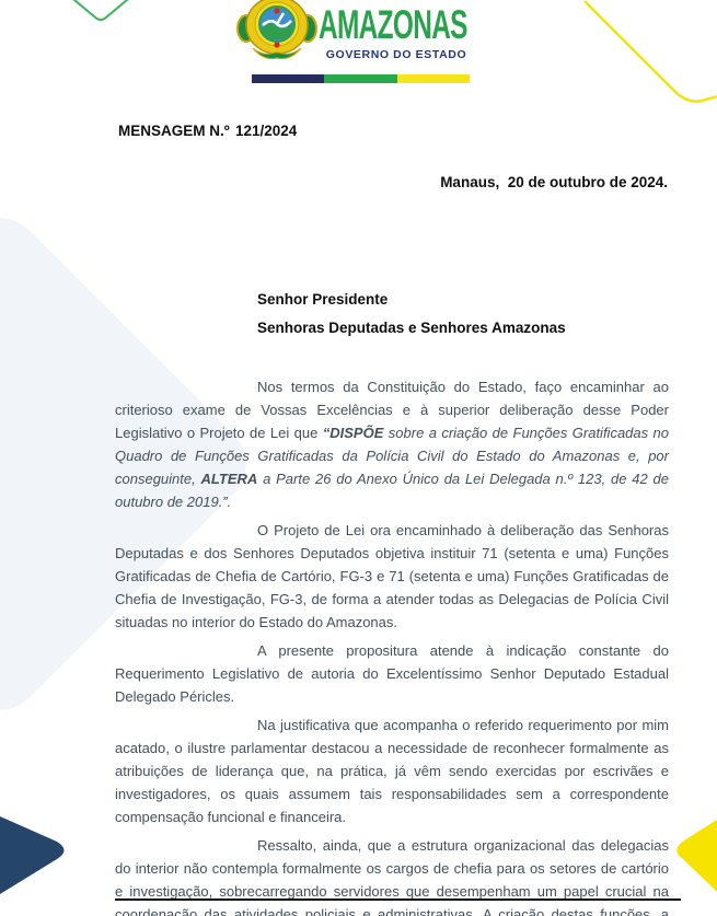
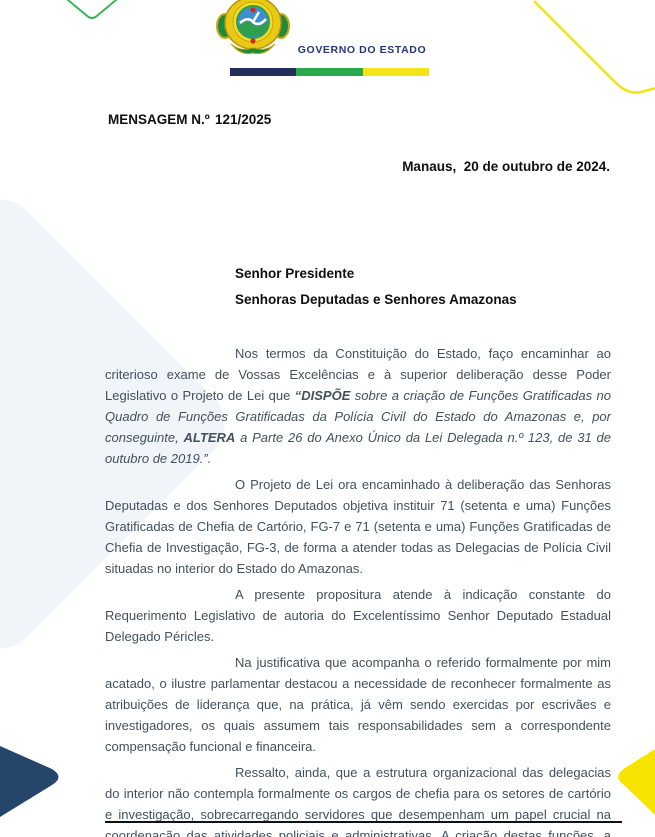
- AMAZONAS
  GOVERNO DO ESTADO
  MENSAGEM N.º
- 121/2024
+ 121/2025
  Manaus, 20 de outubro de 2024.
  Senhor Presidente
  Senhoras Deputadas e Senhores Amazonas
- Nos termos da Constituição do Estado, faço encaminhar ao criterioso exame de Vossas Excelências e à superior deliberação desse Poder Legislativo o Projeto de Lei que “DISPÕE sobre a criação de Funções Gratificadas no Quadro de Funções Gratificadas da Polícia Civil do Estado do Amazonas e, por conseguinte, ALTERA a Parte 26 do Anexo Único da Lei Delegada n.º 123, de 42 de outubro de 2019.”.
+ Nos termos da Constituição do Estado, faço encaminhar ao criterioso exame de Vossas Excelências e à superior deliberação desse Poder Legislativo o Projeto de Lei que “DISPÕE sobre a criação de Funções Gratificadas no Quadro de Funções Gratificadas da Polícia Civil do Estado do Amazonas e, por conseguinte, ALTERA a Parte 26 do Anexo Único da Lei Delegada n.º 123, de 31 de outubro de 2019.”.
- O Projeto de Lei ora encaminhado à deliberação das Senhoras Deputadas e dos Senhores Deputados objetiva instituir 71 (setenta e uma) Funções Gratificadas de Chefia de Cartório, FG-3 e 71 (setenta e uma) Funções Gratificadas de Chefia de Investigação, FG-3, de forma a atender todas as Delegacias de Polícia Civil situadas no interior do Estado do Amazonas.
+ O Projeto de Lei ora encaminhado à deliberação das Senhoras Deputadas e dos Senhores Deputados objetiva instituir 71 (setenta e uma) Funções Gratificadas de Chefia de Cartório, FG-7 e 71 (setenta e uma) Funções Gratificadas de Chefia de Investigação, FG-3, de forma a atender todas as Delegacias de Polícia Civil situadas no interior do Estado do Amazonas.
  A presente propositura atende à indicação constante do Requerimento Legislativo de autoria do Excelentíssimo Senhor Deputado Estadual Delegado Péricles.
- Na justificativa que acompanha o referido requerimento por mim acatado, o ilustre parlamentar destacou a necessidade de reconhecer formalmente as atribuições de liderança que, na prática, já vêm sendo exercidas por escrivães e investigadores, os quais assumem tais responsabilidades sem a correspondente compensação funcional e financeira.
+ Na justificativa que acompanha o referido formalmente por mim acatado, o ilustre parlamentar destacou a necessidade de reconhecer formalmente as atribuições de liderança que, na prática, já vêm sendo exercidas por escrivães e investigadores, os quais assumem tais responsabilidades sem a correspondente compensação funcional e financeira.
  Ressalto, ainda, que a estrutura organizacional das delegacias do interior não contempla formalmente os cargos de chefia para os setores de cartório e investigação, sobrecarregando servidores que desempenham um papel crucial na coordenação das atividades policiais e administrativas. A criação destas funções, a
